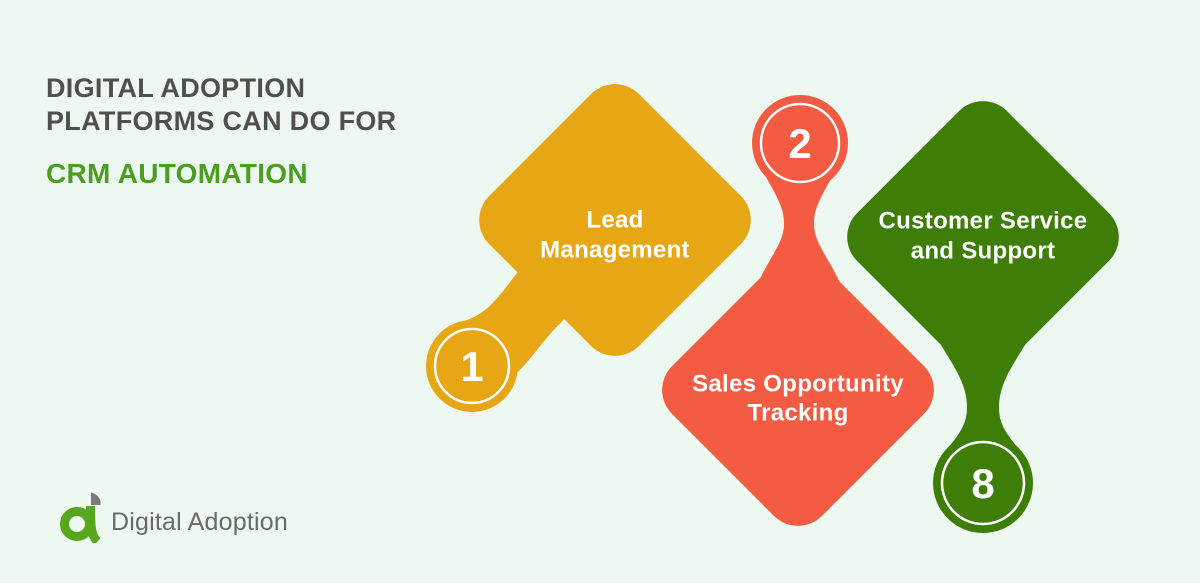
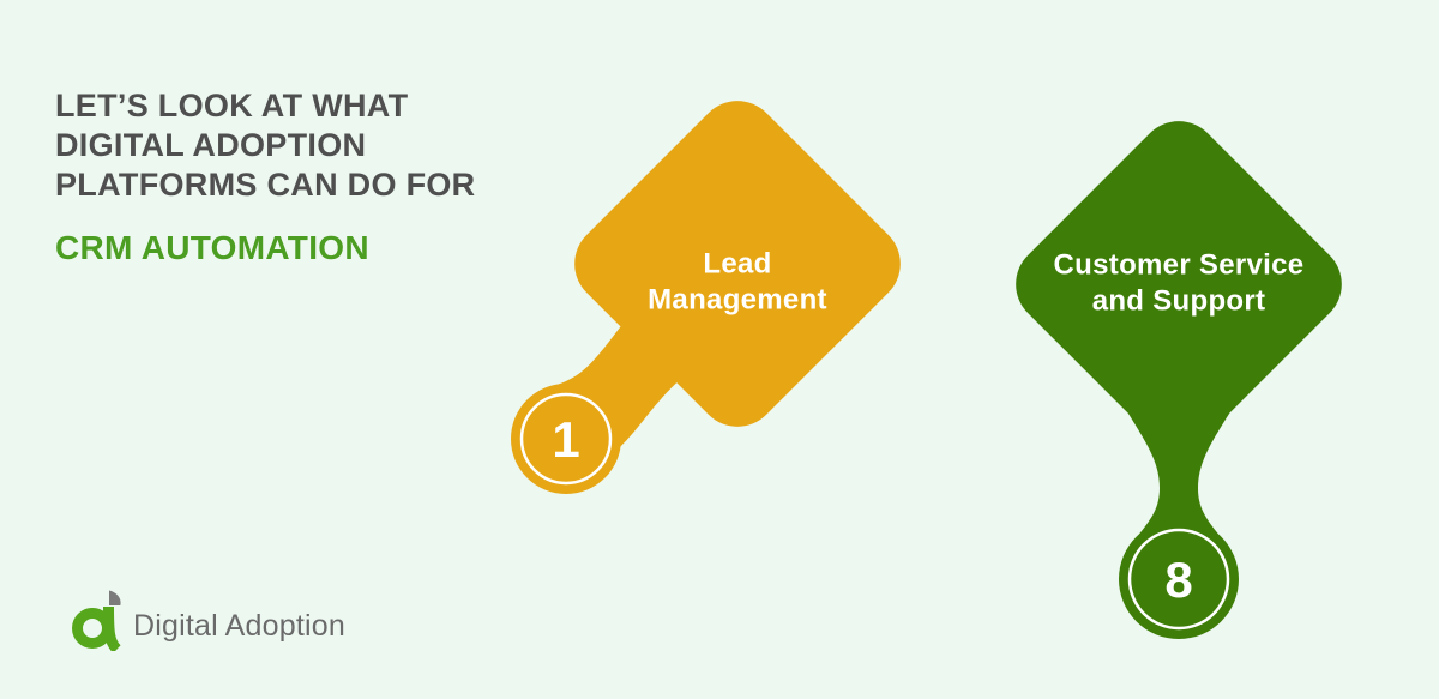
+ LET’S LOOK AT WHAT
  DIGITAL ADOPTION
  PLATFORMS CAN DO FOR
  CRM AUTOMATION
  1
  Lead
  Management
- 2
- Sales Opportunity
- Tracking
  8
  Customer Service
  and Support
  Digital Adoption
